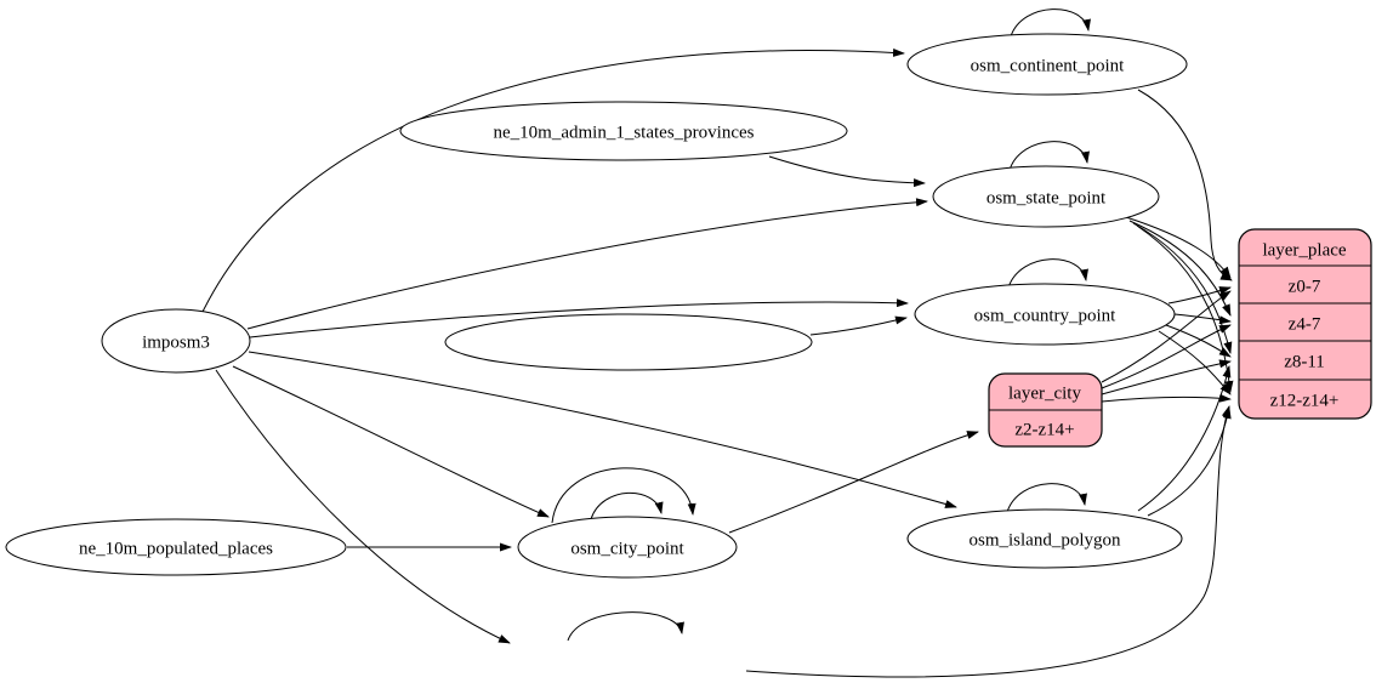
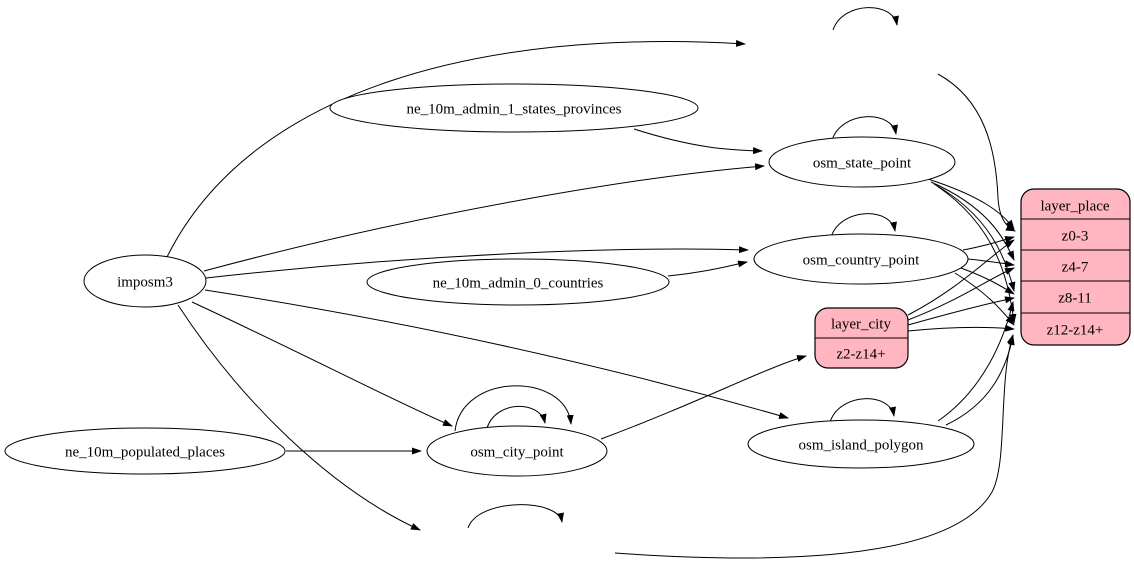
  imposm3
  ne_10m_admin_1_states_provinces
+ ne_10m_admin_0_countries
  ne_10m_populated_places
- osm_continent_point
  osm_state_point
  osm_country_point
  osm_city_point
  osm_island_polygon
  layer_place
- z0-7
+ z0-3
  z4-7
  z8-11
  z12-z14+
  layer_city
  z2-z14+
